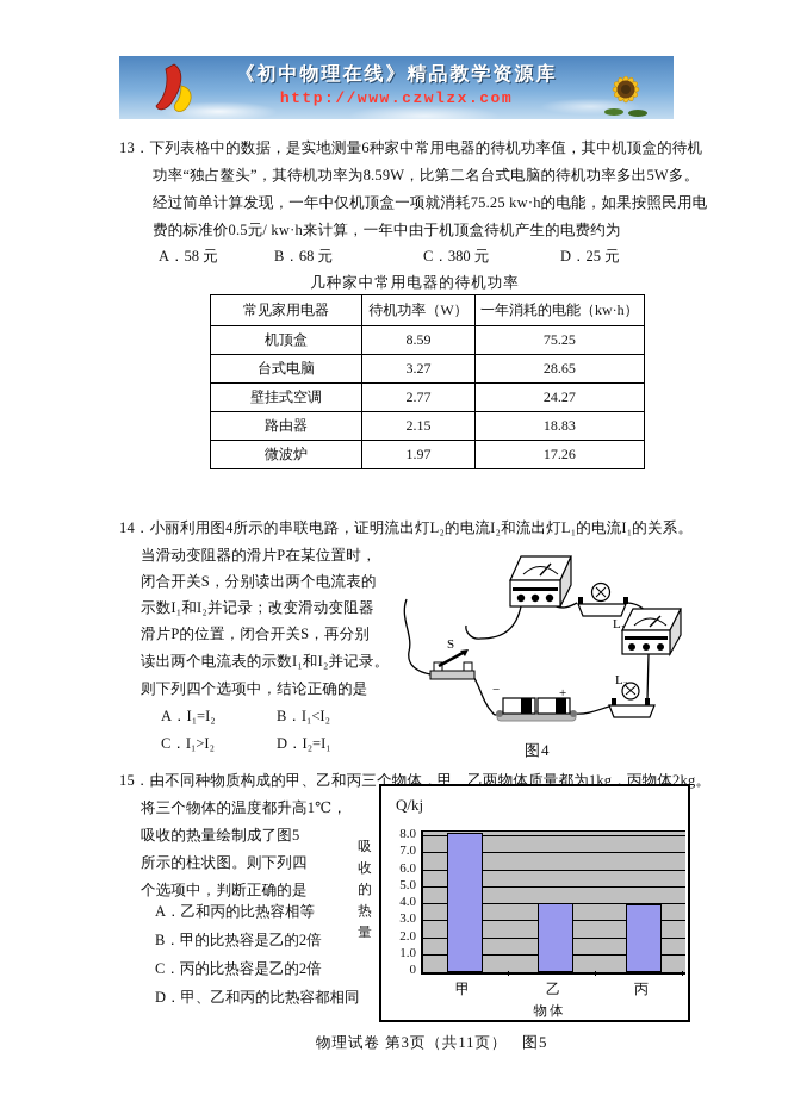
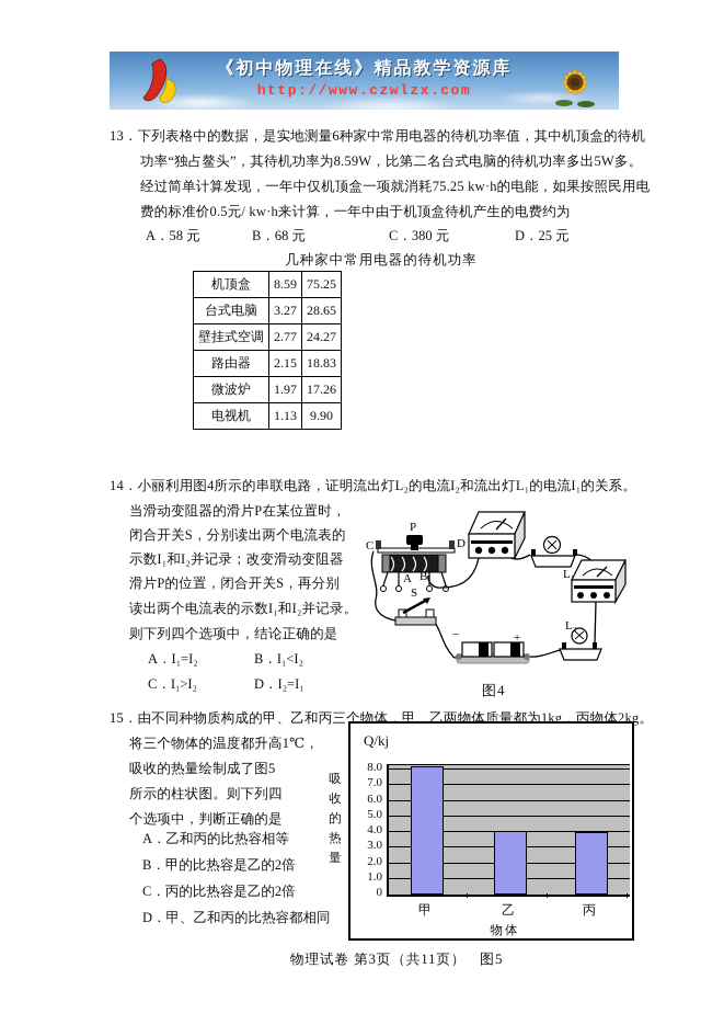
  《初中物理在线》精品教学资源库
  http://www.czwlzx.com
  13．下列表格中的数据，是实地测量6种家中常用电器的待机功率值，其中机顶盒的待机
  功率“独占鳌头”，其待机功率为8.59W，比第二名台式电脑的待机功率多出5W多。
  经过简单计算发现，一年中仅机顶盒一项就消耗75.25 kw·h的电能，如果按照民用电
  费的标准价0.5元/ kw·h来计算，一年中由于机顶盒待机产生的电费约为
  A．58 元
  B．68 元
  C．380 元
  D．25 元
  几种家中常用电器的待机功率
- 常见家用电器	待机功率（W）	一年消耗的电能（kw·h）
  机顶盒	8.59	75.25
  台式电脑	3.27	28.65
  壁挂式空调	2.77	24.27
  路由器	2.15	18.83
  微波炉	1.97	17.26
+ 电视机	1.13	9.90
  14．小丽利用图4所示的串联电路，证明流出灯L₂的电流I₂和流出灯L₁的电流I₁的关系。
  当滑动变阻器的滑片P在某位置时，
  闭合开关S，分别读出两个电流表的
  示数I₁和I₂并记录；改变滑动变阻器
  滑片P的位置，闭合开关S，再分别
  读出两个电流表的示数I₁和I₂并记录。
  则下列四个选项中，结论正确的是
  A．I₁=I₂
  B．I₁<I₂
  C．I₁>I₂
  D．I₂=I₁
+ C
+ P
+ D
+ A
+ B
  L₁
  L₂
  S
  −
  +
  图4
  15．由不同种物质构成的甲、乙和丙三个物体，甲、乙两物体质量都为1kg，丙物体2kg。
  将三个物体的温度都升高1℃，
  吸收的热量绘制成了图5
  所示的柱状图。则下列四
  个选项中，判断正确的是
  A．乙和丙的比热容相等
  B．甲的比热容是乙的2倍
  C．丙的比热容是乙的2倍
  D．甲、乙和丙的比热容都相同
  吸收的热量
  Q/kj
  物体
  8.0
  7.0
  6.0
  5.0
  4.0
  3.0
  2.0
  1.0
  0
  甲
  乙
  丙
  图5
  物理试卷 第3页（共11页）
